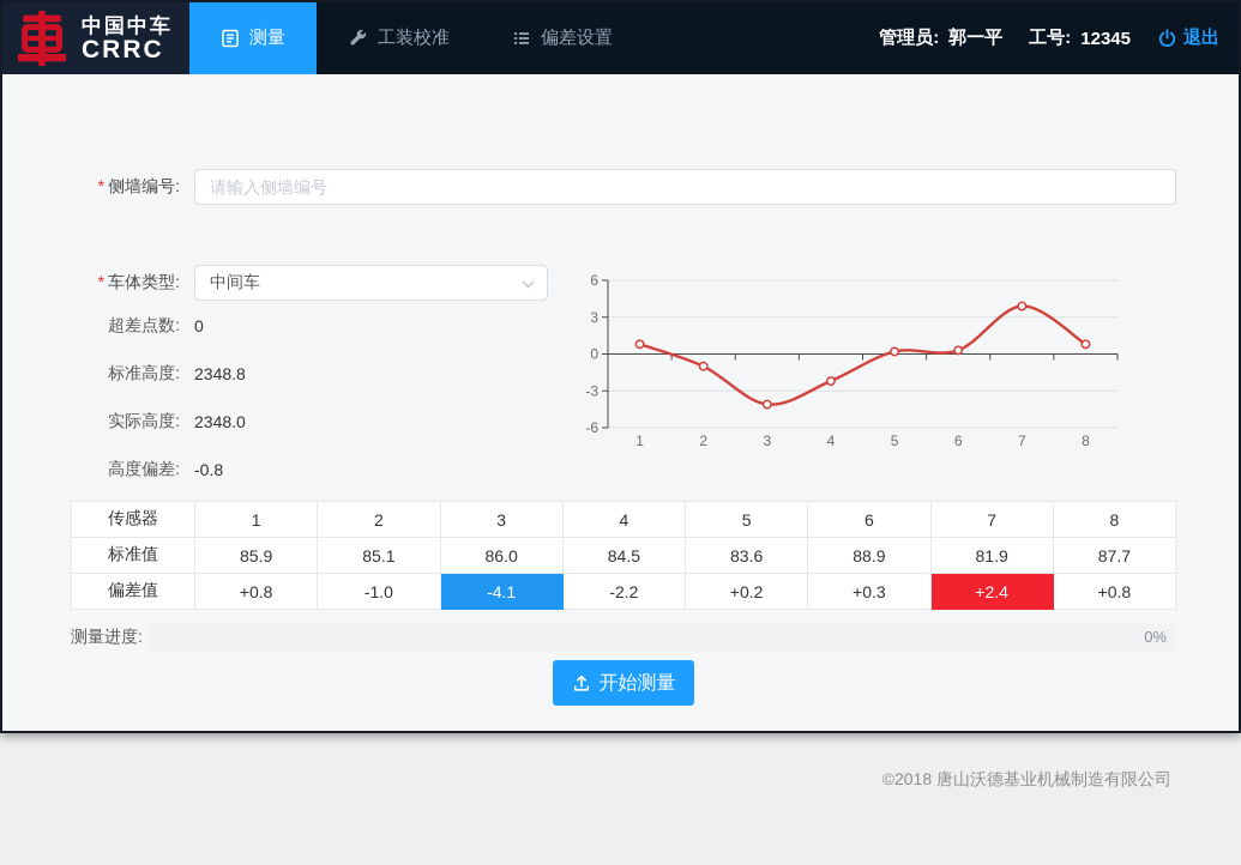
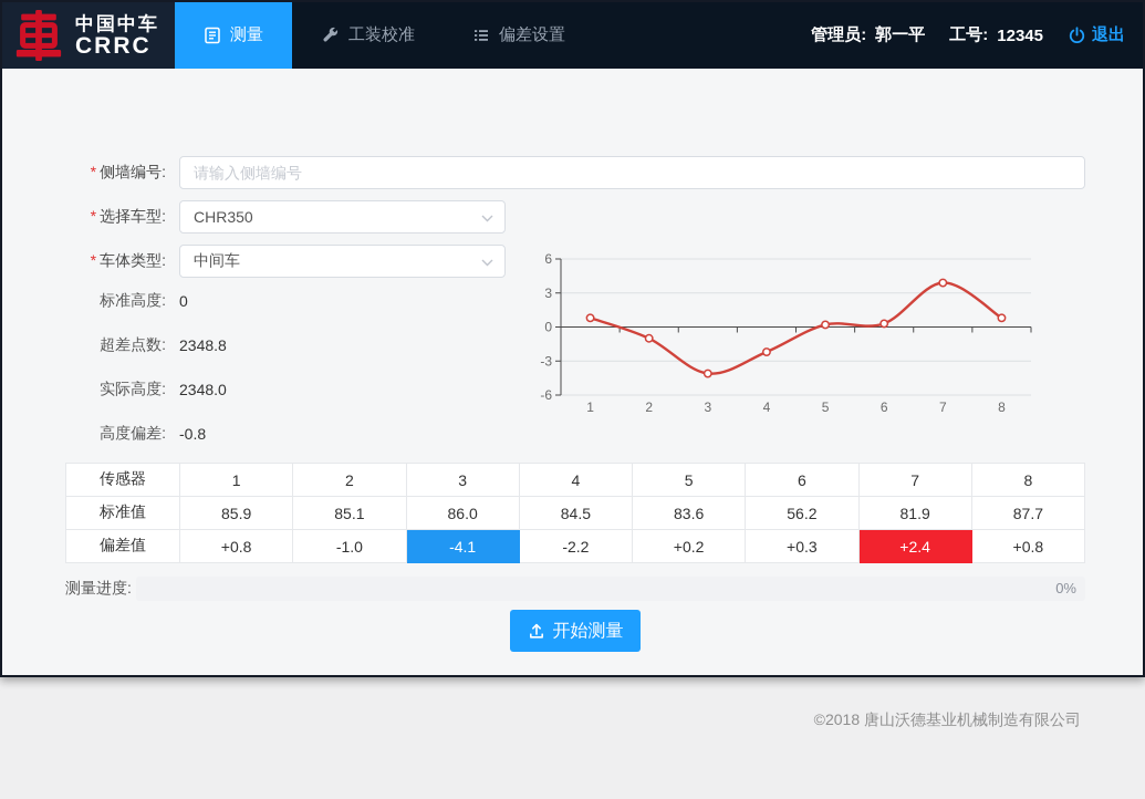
  中国中车
  CRRC
  测量
  工装校准
  偏差设置
  管理员:
  郭一平
  工号:
  12345
  退出
  * 侧墙编号:
  请输入侧墙编号
+ * 选择车型:
+ CHR350
  * 车体类型:
  中间车
- 超差点数:
+ 标准高度:
  0
- 标准高度:
+ 超差点数:
  2348.8
  实际高度:
  2348.0
  高度偏差:
  -0.8
  6
  3
  0
  -3
  -6
  1
  2
  3
  4
  5
  6
  7
  8
  传感器	1	2	3	4	5	6	7	8
- 标准值	85.9	85.1	86.0	84.5	83.6	88.9	81.9	87.7
+ 标准值	85.9	85.1	86.0	84.5	83.6	56.2	81.9	87.7
  偏差值	+0.8	-1.0	-4.1	-2.2	+0.2	+0.3	+2.4	+0.8
  测量进度:
  0%
  开始测量
  ©2018 唐山沃德基业机械制造有限公司
